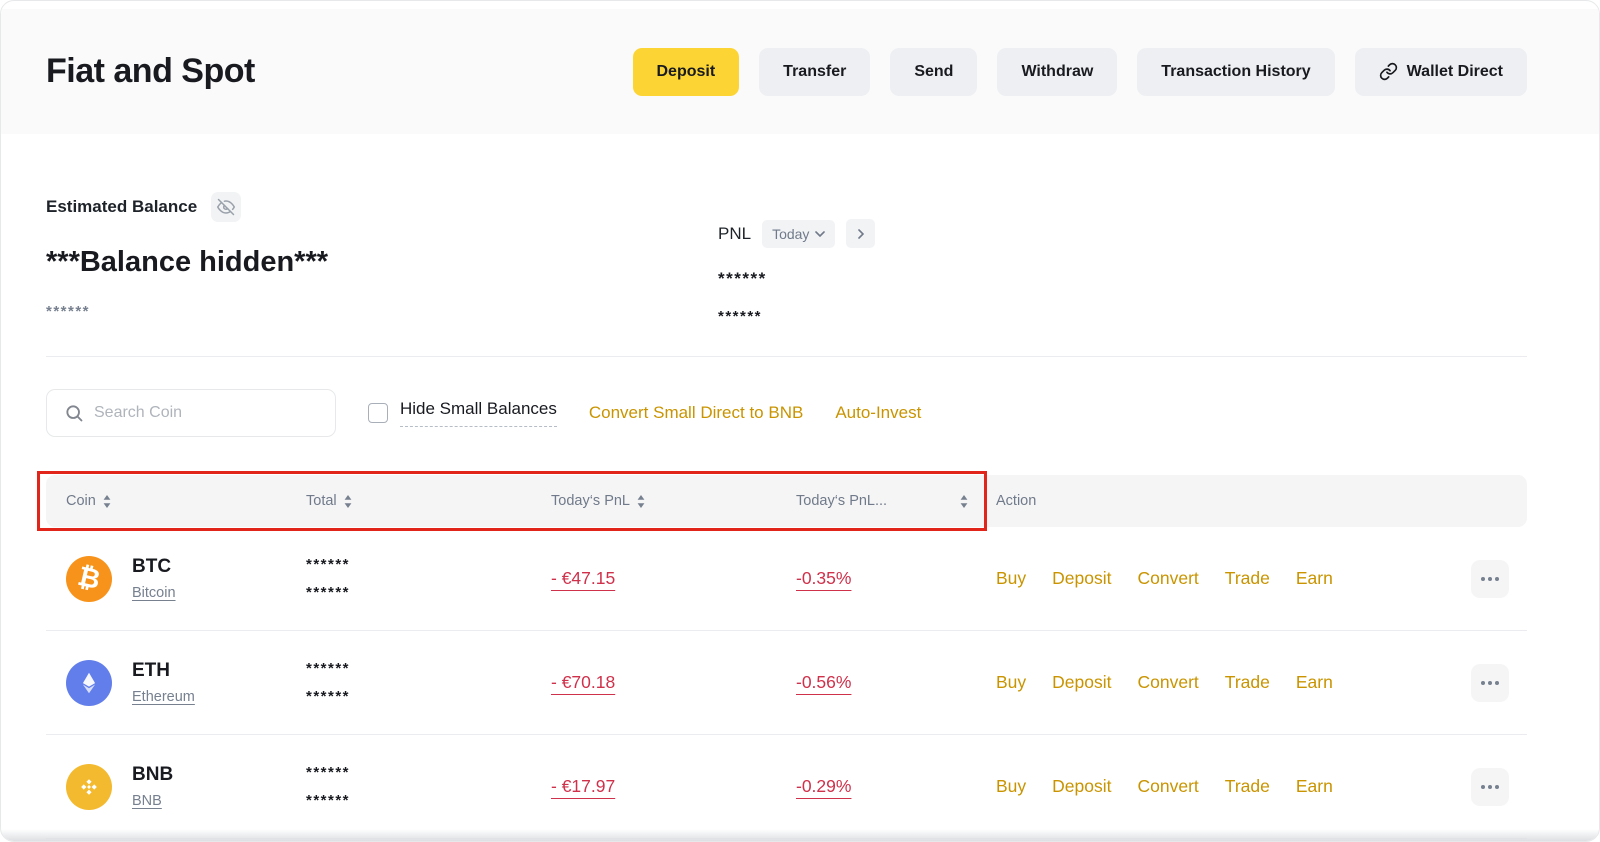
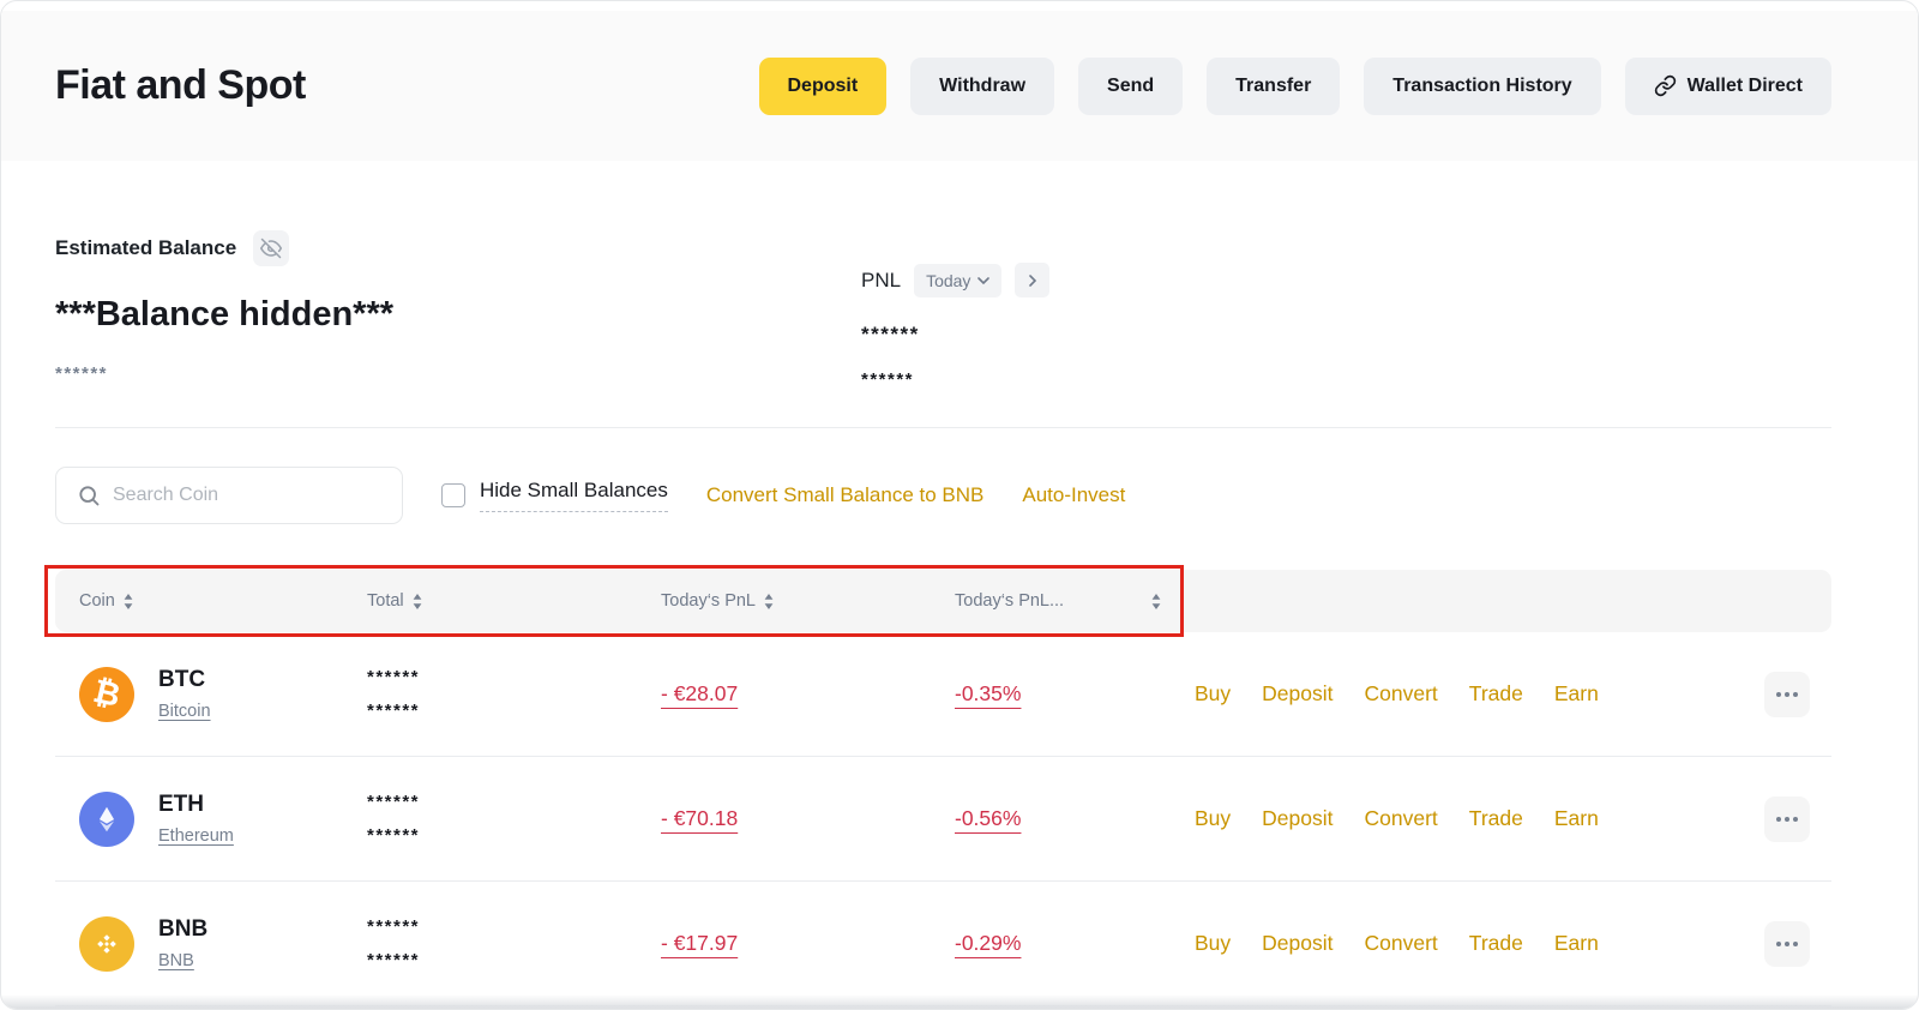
  Fiat and Spot
  Deposit
- Transfer
+ Withdraw
  Send
- Withdraw
+ Transfer
  Transaction History
  Wallet Direct
  Estimated Balance
  ***Balance hidden***
  ******
  PNL
  Today
  ******
  ******
  Search Coin
  Hide Small Balances
- Convert Small Direct to BNB
+ Convert Small Balance to BNB
  Auto-Invest
  Coin
  Total
  Today‘s PnL
  Today‘s PnL...
- Action
  BTC
  Bitcoin
  ******
  ******
- - €47.15
+ - €28.07
  -0.35%
  Buy
  Deposit
  Convert
  Trade
  Earn
  ETH
  Ethereum
  ******
  ******
  - €70.18
  -0.56%
  Buy
  Deposit
  Convert
  Trade
  Earn
  BNB
  BNB
  ******
  ******
  - €17.97
  -0.29%
  Buy
  Deposit
  Convert
  Trade
  Earn
